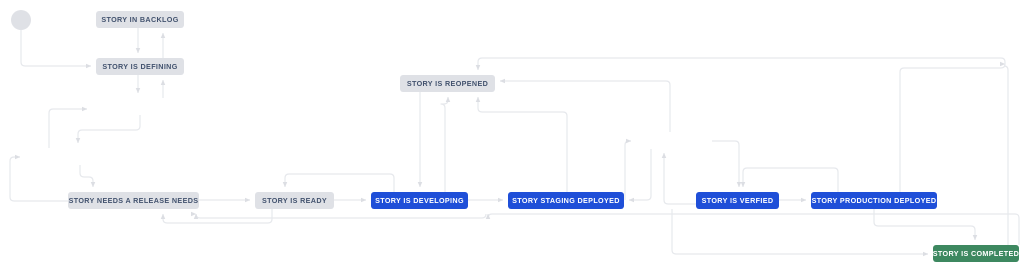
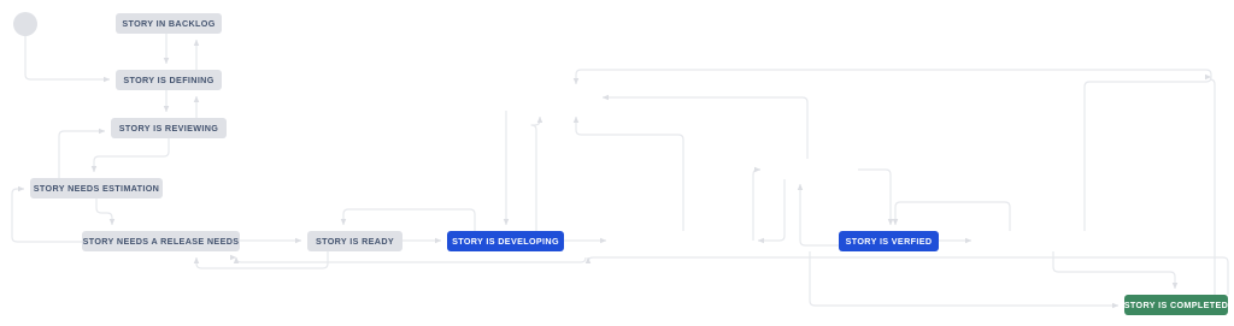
  STORY IN BACKLOG
  STORY IS DEFINING
+ STORY IS REVIEWING
+ STORY NEEDS ESTIMATION
  STORY NEEDS A RELEASE NEEDS
  STORY IS READY
  STORY IS DEVELOPING
- STORY STAGING DEPLOYED
- STORY IS REOPENED
  STORY IS VERFIED
- STORY PRODUCTION DEPLOYED
  STORY IS COMPLETED
